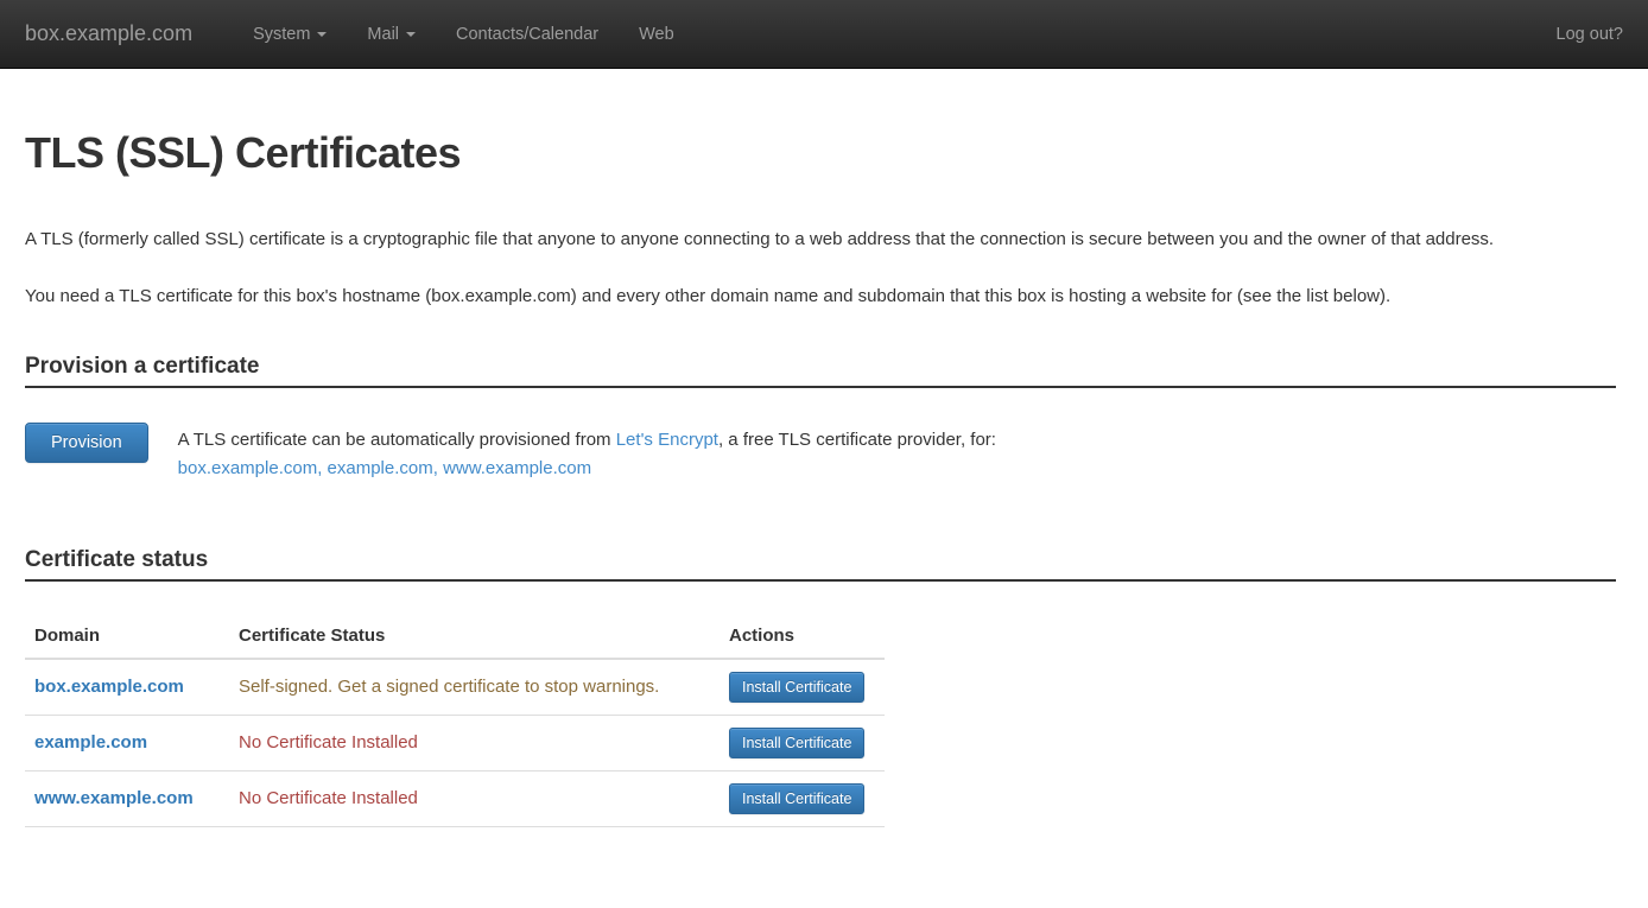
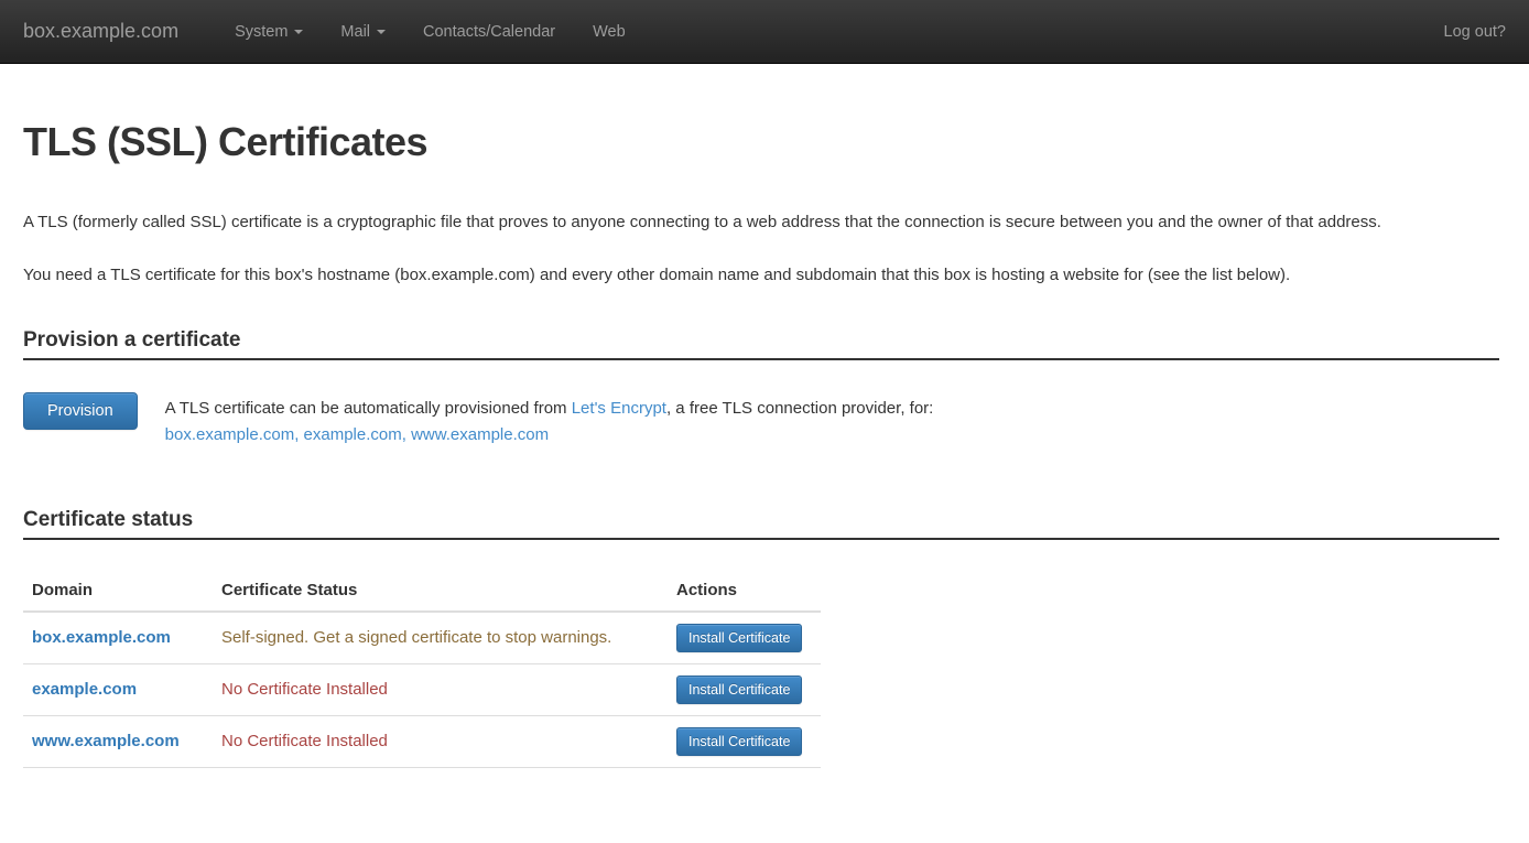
  box.example.com
  System
  Mail
  Contacts/Calendar
  Web
  Log out?
  TLS (SSL) Certificates
- A TLS (formerly called SSL) certificate is a cryptographic file that anyone to anyone connecting to a web address that the connection is secure between you and the owner of that address.
+ A TLS (formerly called SSL) certificate is a cryptographic file that proves to anyone connecting to a web address that the connection is secure between you and the owner of that address.
  You need a TLS certificate for this box's hostname (box.example.com) and every other domain name and subdomain that this box is hosting a website for (see the list below).
  Provision a certificate
  Provision
- A TLS certificate can be automatically provisioned from Let's Encrypt, a free TLS certificate provider, for:
+ A TLS certificate can be automatically provisioned from Let's Encrypt, a free TLS connection provider, for:
  box.example.com, example.com, www.example.com
  Certificate status
  Domain	Certificate Status	Actions
  box.example.com	Self-signed. Get a signed certificate to stop warnings.	Install Certificate
  example.com	No Certificate Installed	Install Certificate
  www.example.com	No Certificate Installed	Install Certificate
